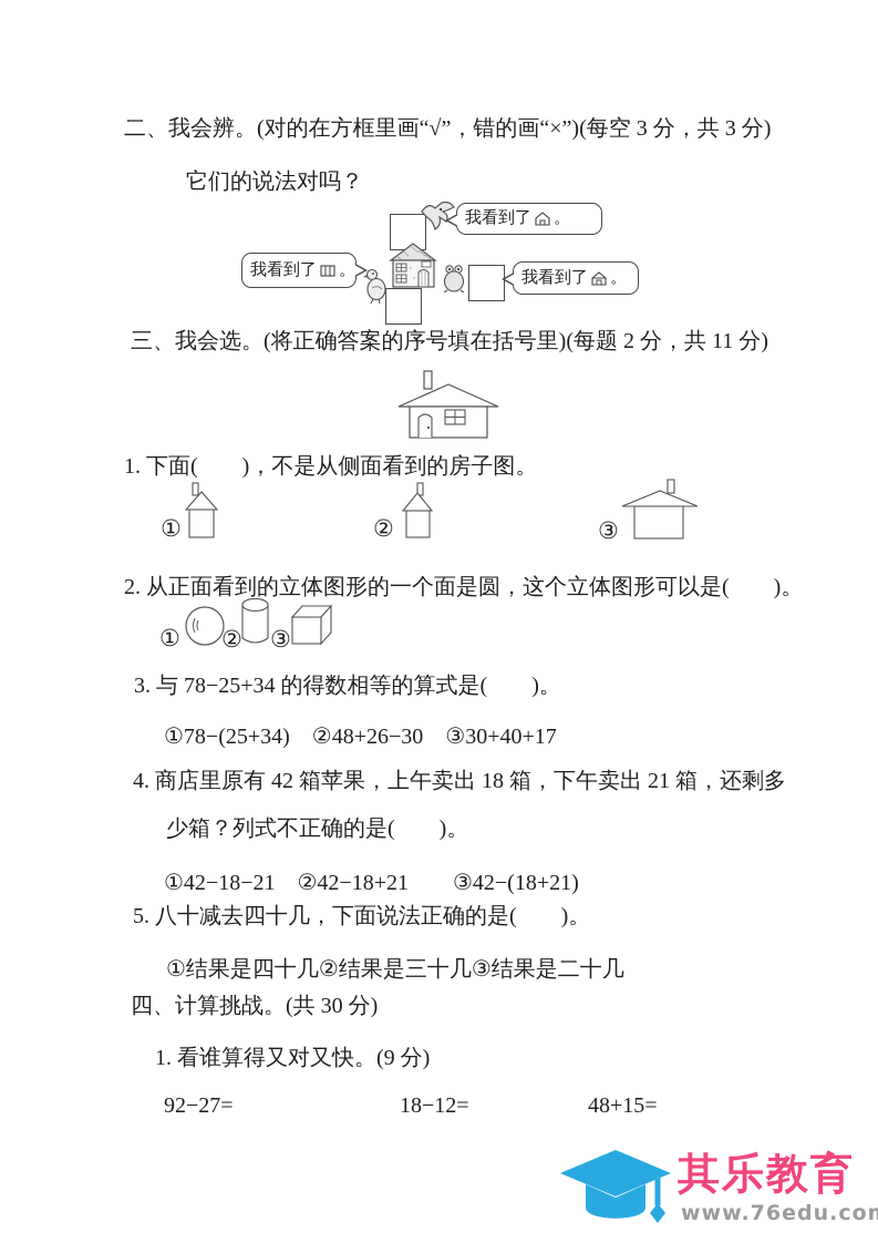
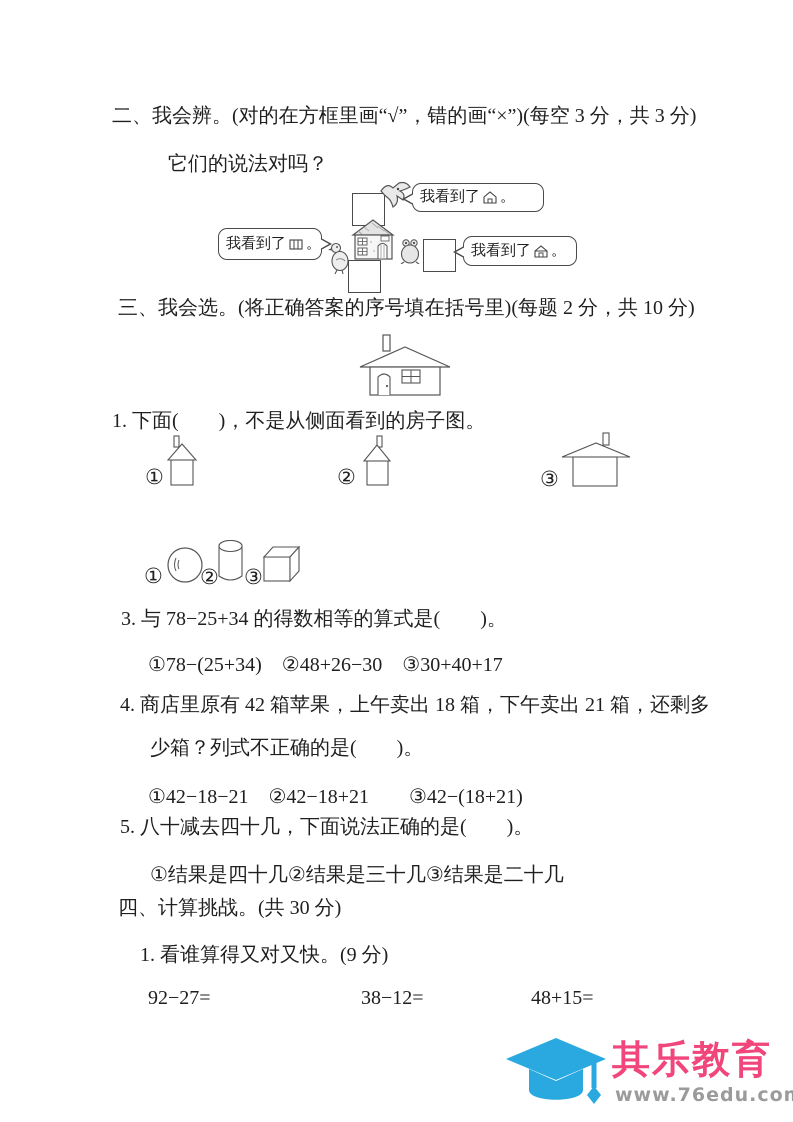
  二、我会辨。(对的在方框里画“√”，错的画“×”)(每空 3 分，共 3 分)
  它们的说法对吗？
  我看到了
  。
  我看到了
  。
  我看到了
  。
- 三、我会选。(将正确答案的序号填在括号里)(每题 2 分，共 11 分)
+ 三、我会选。(将正确答案的序号填在括号里)(每题 2 分，共 10 分)
  1. 下面( )，不是从侧面看到的房子图。
  ①
  ②
  ③
- 2. 从正面看到的立体图形的一个面是圆，这个立体图形可以是( )。
  ①
  ②
  ③
  3. 与 78−25+34 的得数相等的算式是( )。
  ①78−(25+34) ②48+26−30 ③30+40+17
  4. 商店里原有 42 箱苹果，上午卖出 18 箱，下午卖出 21 箱，还剩多
  少箱？列式不正确的是( )。
  ①42−18−21 ②42−18+21 ③42−(18+21)
  5. 八十减去四十几，下面说法正确的是( )。
  ①结果是四十几②结果是三十几③结果是二十几
  四、计算挑战。(共 30 分)
  1. 看谁算得又对又快。(9 分)
  92−27=
- 18−12=
+ 38−12=
  48+15=
  其乐教育
  www.76edu.co
